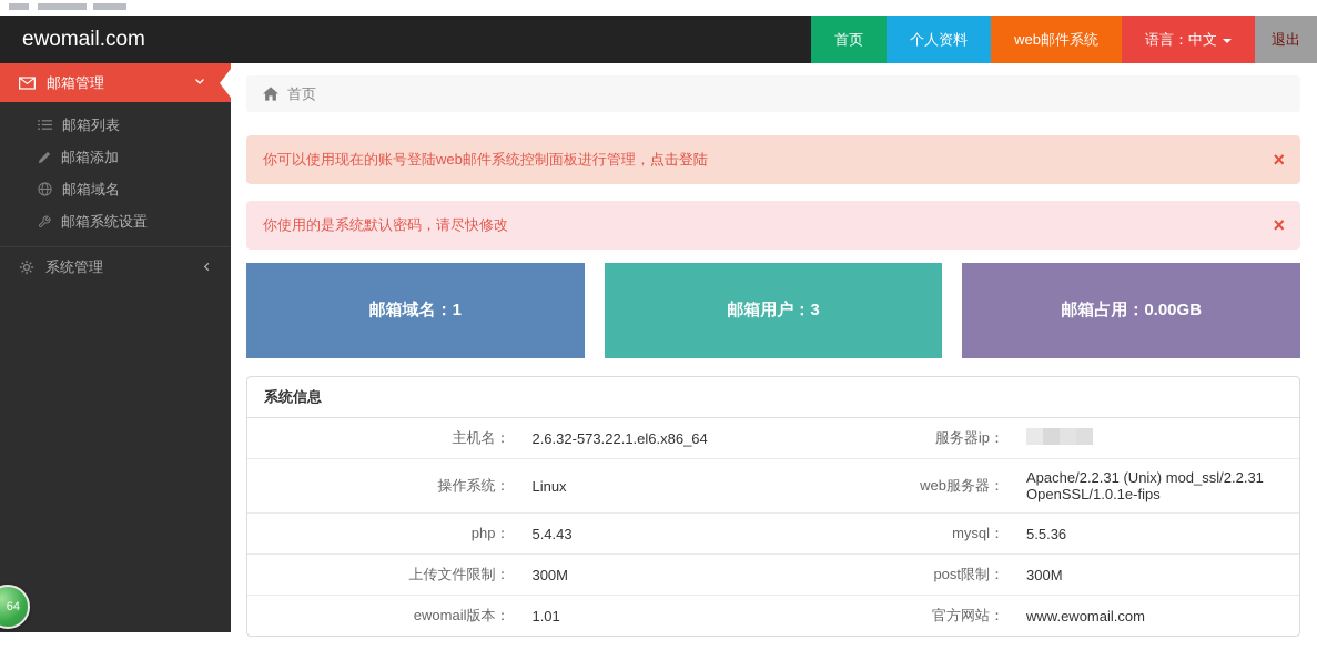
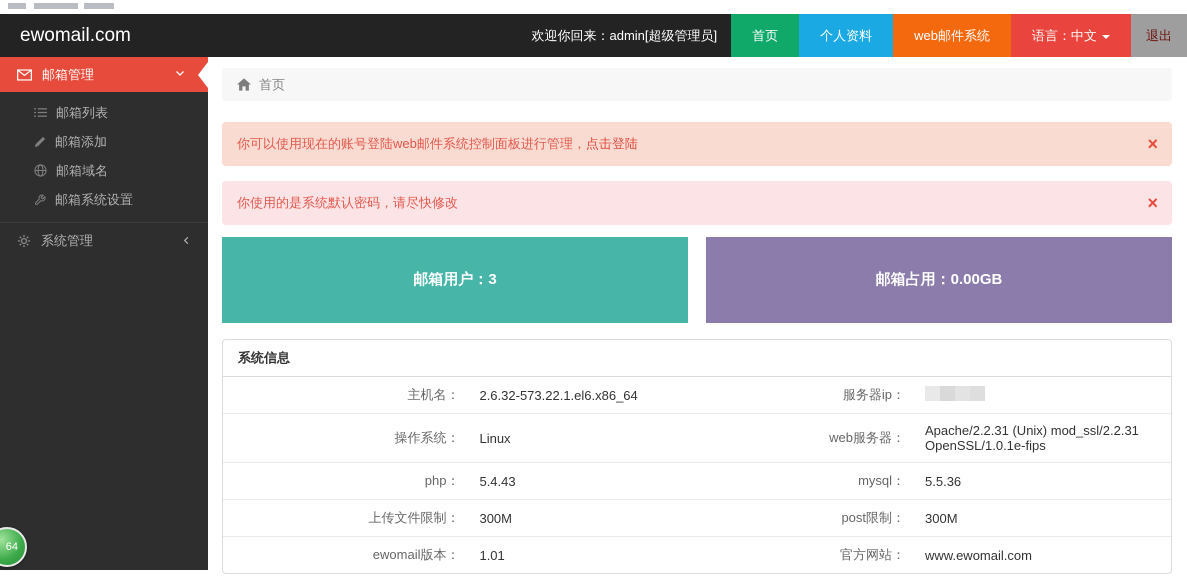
  ewomail.com
+ 欢迎你回来：admin[超级管理员]
  首页
  个人资料
  web邮件系统
  语言：中文
  退出
  邮箱管理
  邮箱列表
  邮箱添加
  邮箱域名
  邮箱系统设置
  系统管理
  64
  首页
  你可以使用现在的账号登陆web邮件系统控制面板进行管理，点击登陆
  ×
  你使用的是系统默认密码，请尽快修改
  ×
- 邮箱域名：1
  邮箱用户：3
  邮箱占用：0.00GB
  系统信息
  主机名：	2.6.32-573.22.1.el6.x86_64	服务器ip：
  操作系统：	Linux	web服务器：	Apache/2.2.31 (Unix) mod_ssl/2.2.31 OpenSSL/1.0.1e-fips
  php：	5.4.43	mysql：	5.5.36
  上传文件限制：	300M	post限制：	300M
  ewomail版本：	1.01	官方网站：	www.ewomail.com
